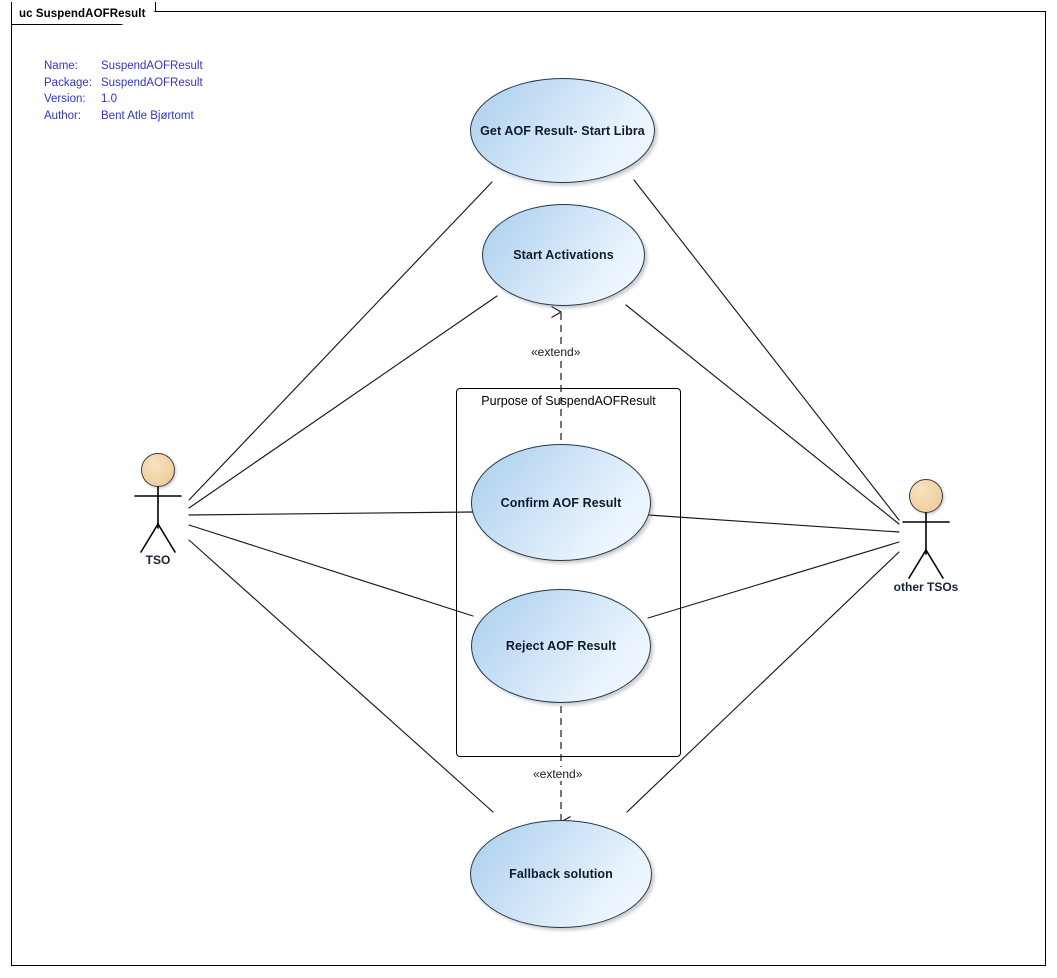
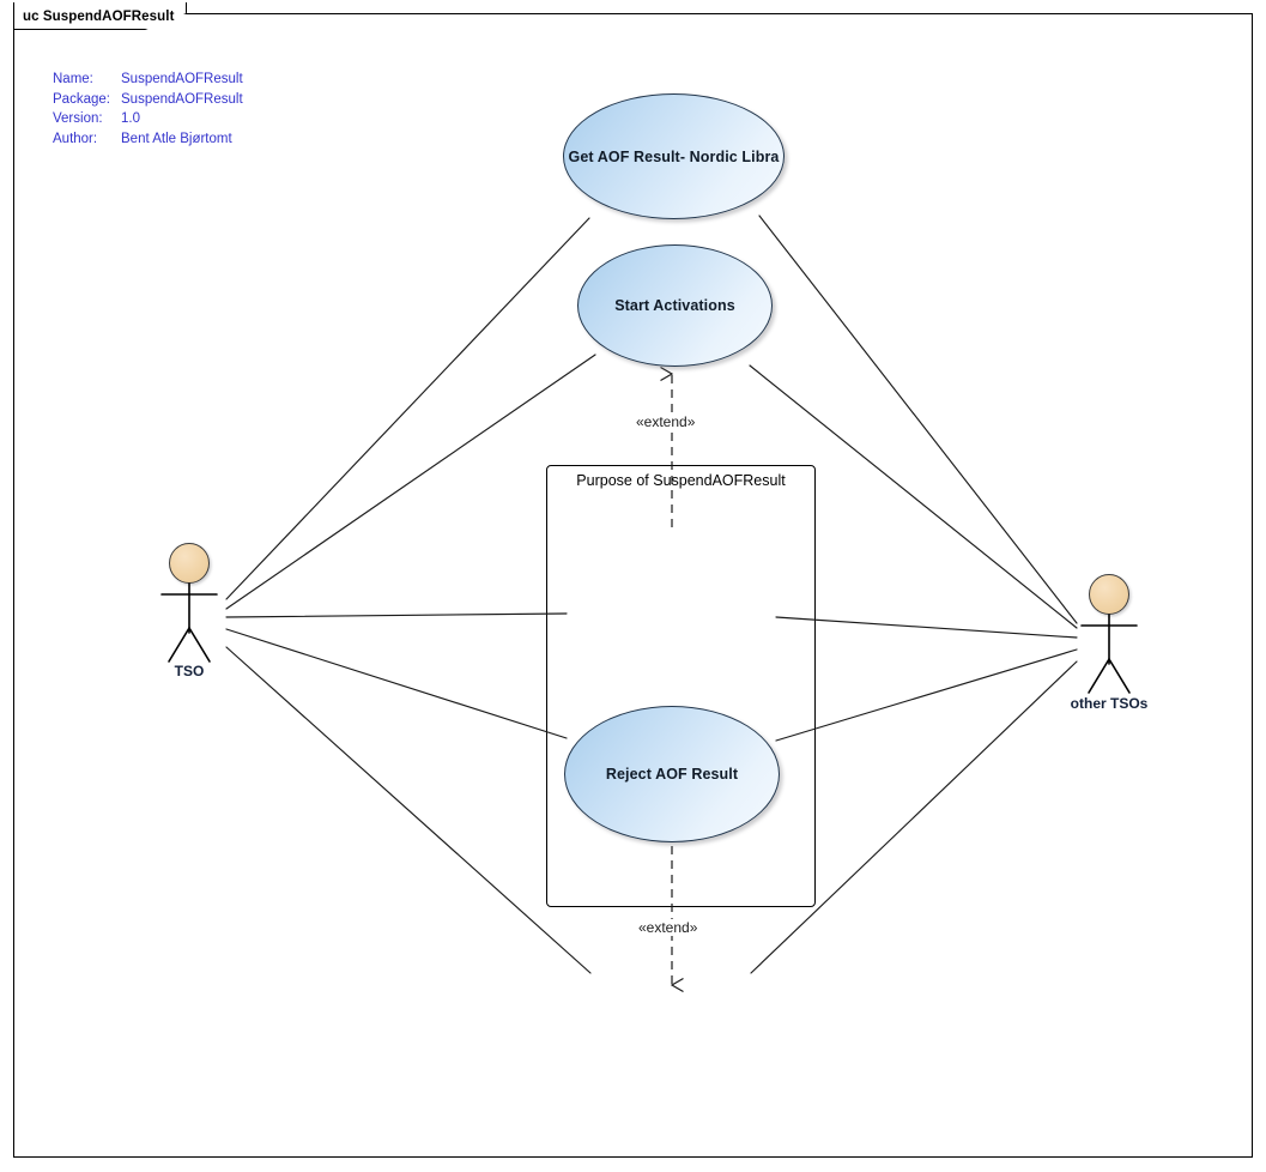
  uc SuspendAOFResult
  Name:
  SuspendAOFResult
  Package:
  SuspendAOFResult
  Version:
  1.0
  Author:
  Bent Atle Bjørtomt
  Purpose of SuspendAOFResult
  «extend»
  «extend»
- Get AOF Result- Start Libra
+ Get AOF Result- Nordic Libra
  Start Activations
- Confirm AOF Result
  Reject AOF Result
- Fallback solution
  TSO
  other TSOs
